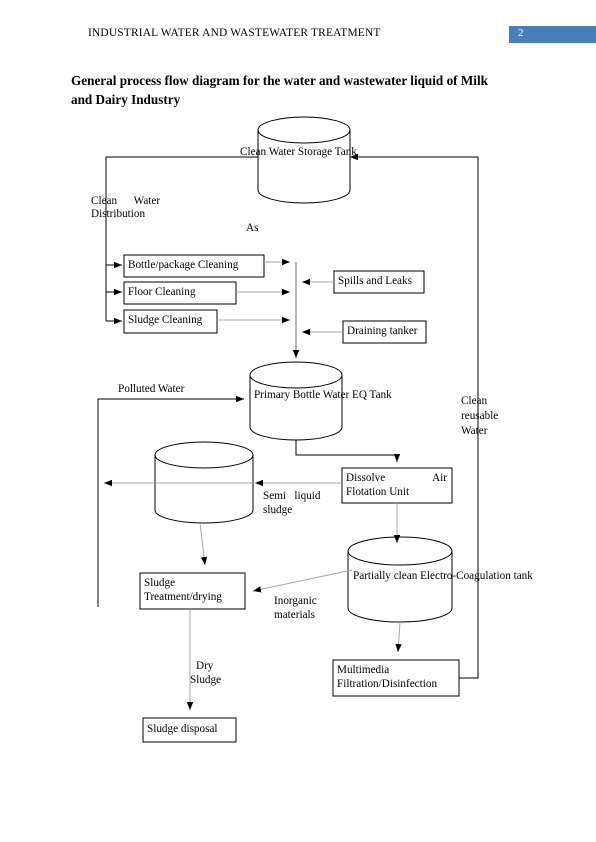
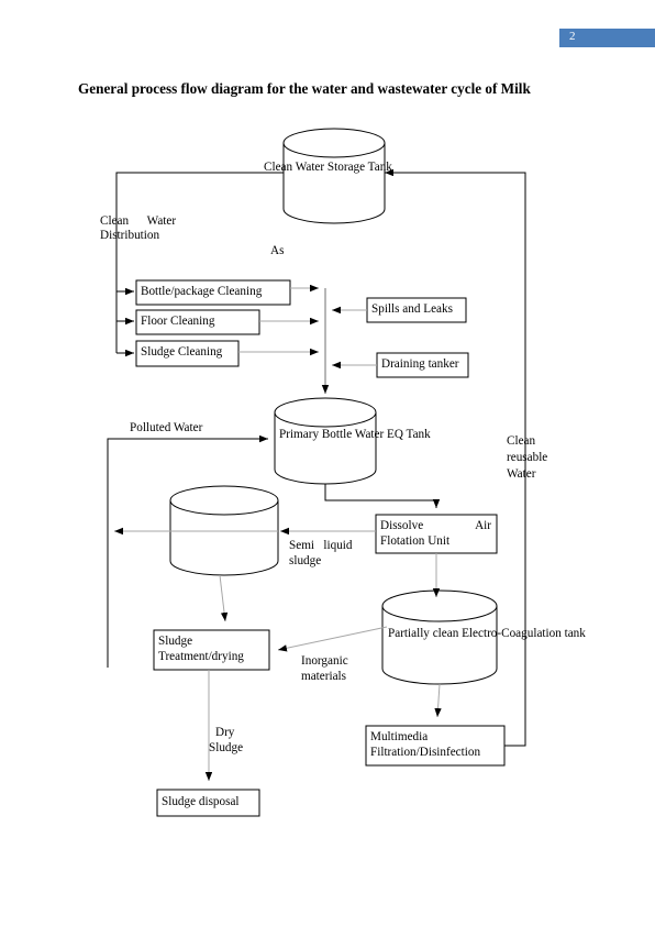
- INDUSTRIAL WATER AND WASTEWATER TREATMENT
  2
- General process flow diagram for the water and wastewater liquid of Milk
+ General process flow diagram for the water and wastewater cycle of Milk
- and Dairy Industry
  Clean Water Storage Tank
  Clean Water
  Distribution
  As
  Bottle/package Cleaning
  Floor Cleaning
  Sludge Cleaning
  Spills and Leaks
  Draining tanker
  Polluted Water
  Primary Bottle Water EQ Tank
  Clean
  reusable
  Water
  Dissolve Air
  Flotation Unit
  Semi liquid
  sludge
  Partially clean Electro-Coagulation tank
  Sludge
  Treatment/drying
  Inorganic
  materials
  Multimedia
  Filtration/Disinfection
  Dry
  Sludge
  Sludge disposal
